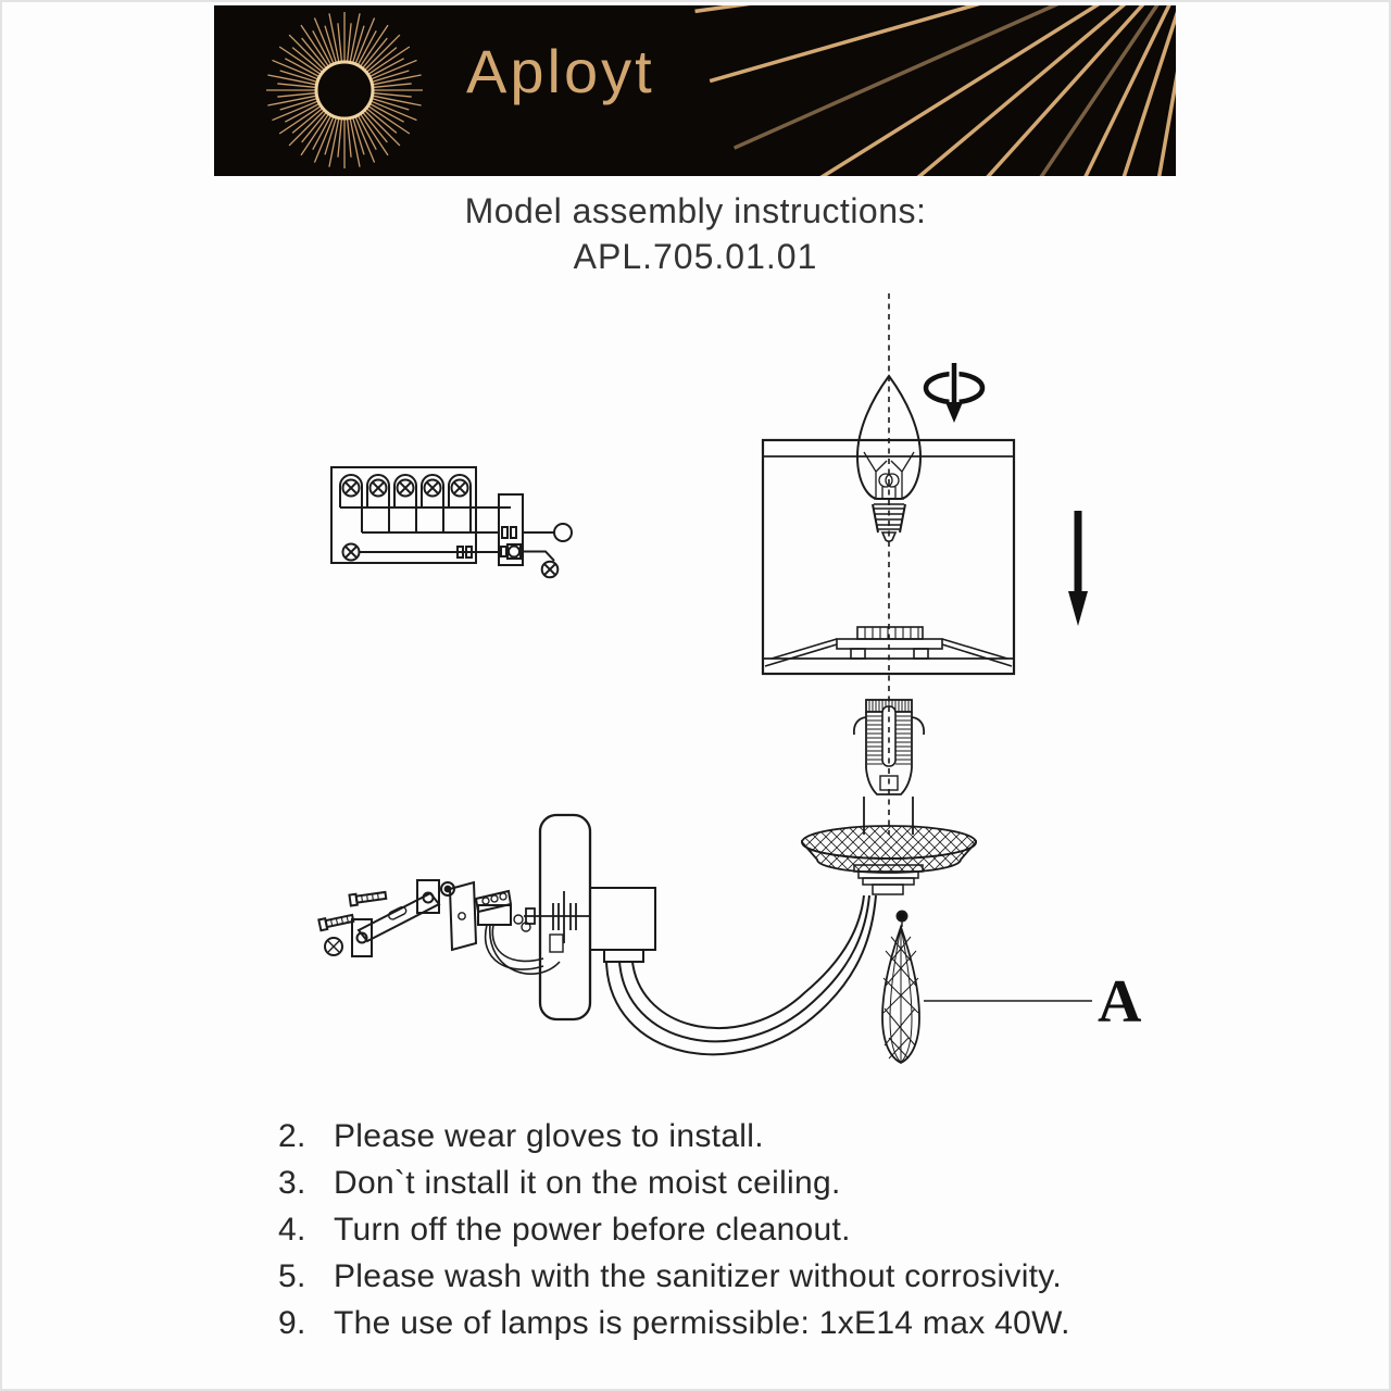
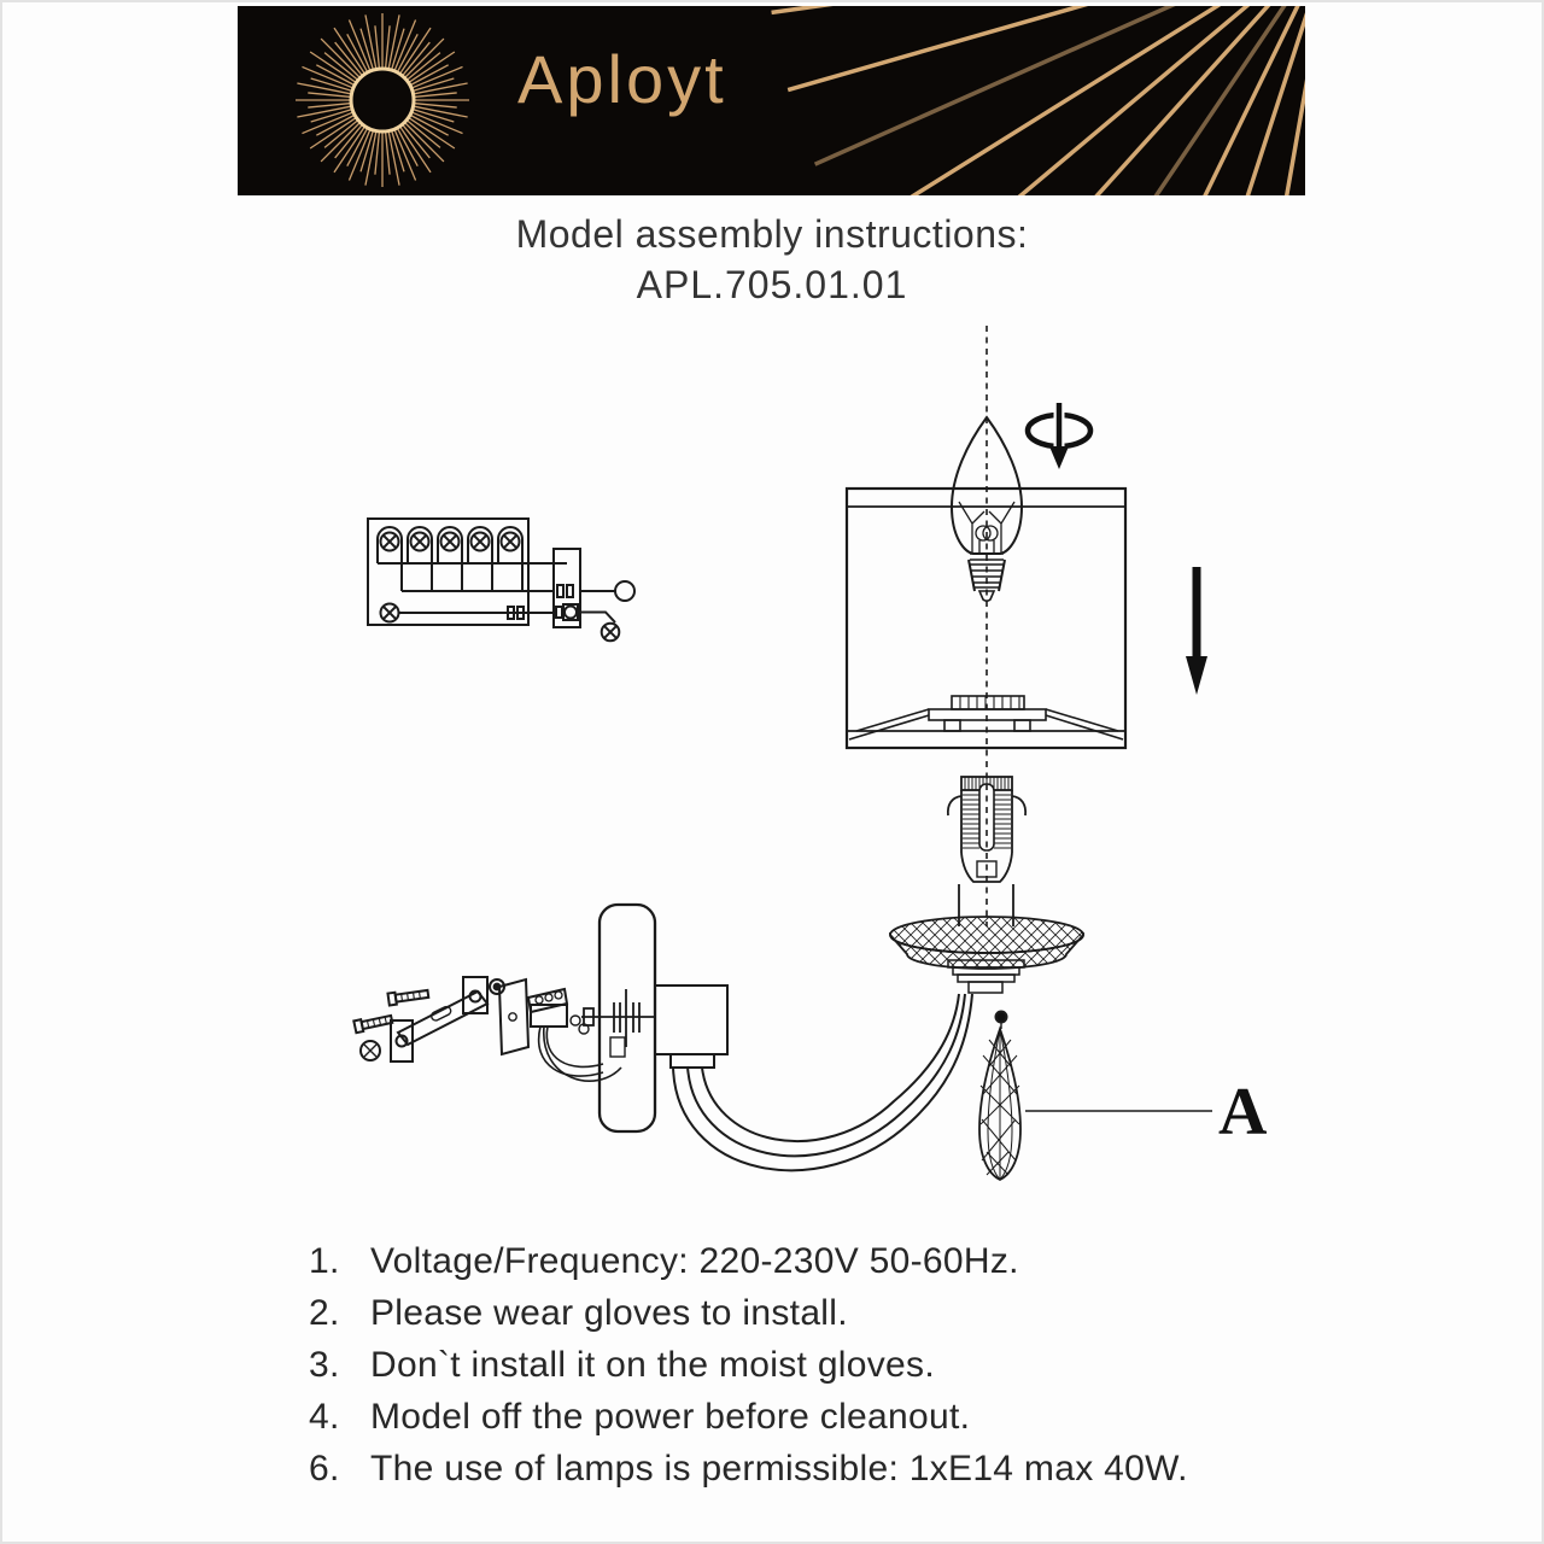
  Aployt
  Model assembly instructions:
  APL.705.01.01
  A
+ 1.
+ Voltage/Frequency: 220-230V 50-60Hz.
  2.
  Please wear gloves to install.
  3.
- Don`t install it on the moist ceiling.
+ Don`t install it on the moist gloves.
  4.
- Turn off the power before cleanout.
+ Model off the power before cleanout.
- 5.
- Please wash with the sanitizer without corrosivity.
- 9.
+ 6.
  The use of lamps is permissible: 1xE14 max 40W.
